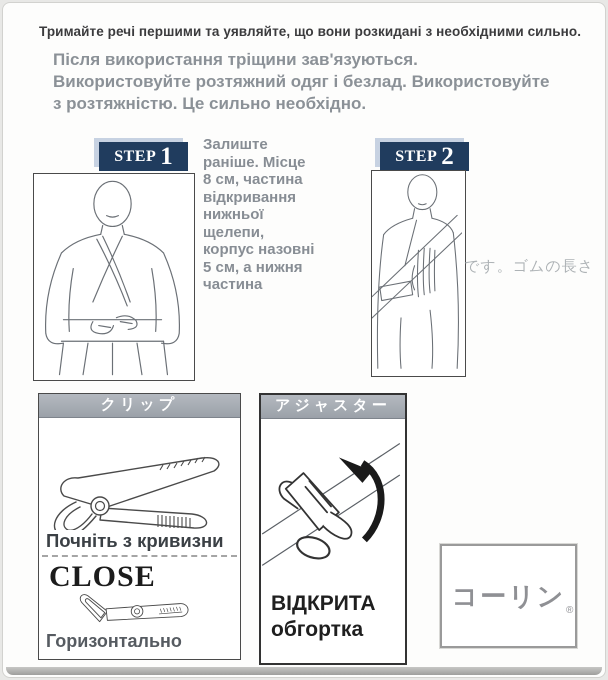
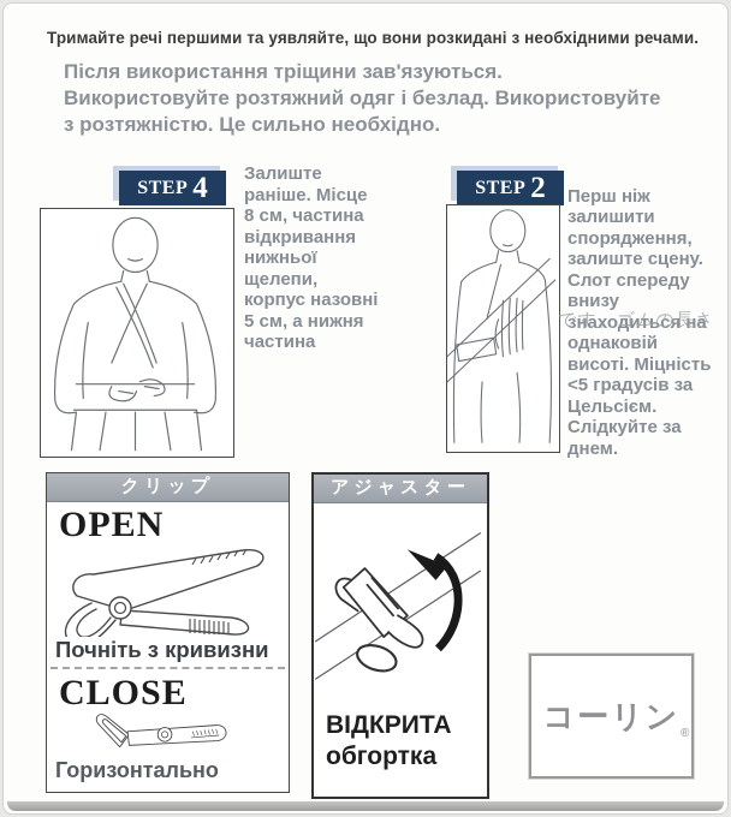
- Тримайте речі першими та уявляйте, що вони розкидані з необхідними сильно.
+ Тримайте речі першими та уявляйте, що вони розкидані з необхідними речами.
  Після використання тріщини зав'язуються.
  Використовуйте розтяжний одяг і безлад. Використовуйте
  з розтяжністю. Це сильно необхідно.
  STEP
- 1
+ 4
  Залиште
  раніше. Місце
  8 см, частина
  відкривання
  нижньої
  щелепи,
  корпус назовні
  5 см, а нижня
  частина
  STEP
  2
+ Перш ніж
+ залишити
+ спорядження,
+ залиште сцену.
+ Слот спереду
+ внизу
+ знаходиться на
+ однаковій
+ висоті. Міцність
+ <5 градусів за
+ Цельсієм.
+ Слідкуйте за
+ днем.
  です。ゴムの長さ
  クリップ
+ OPEN
  Почніть з кривизни
  CLOSE
  Горизонтально
  アジャスター
  ВІДКРИТА
  обгортка
  コーリン
  ®
